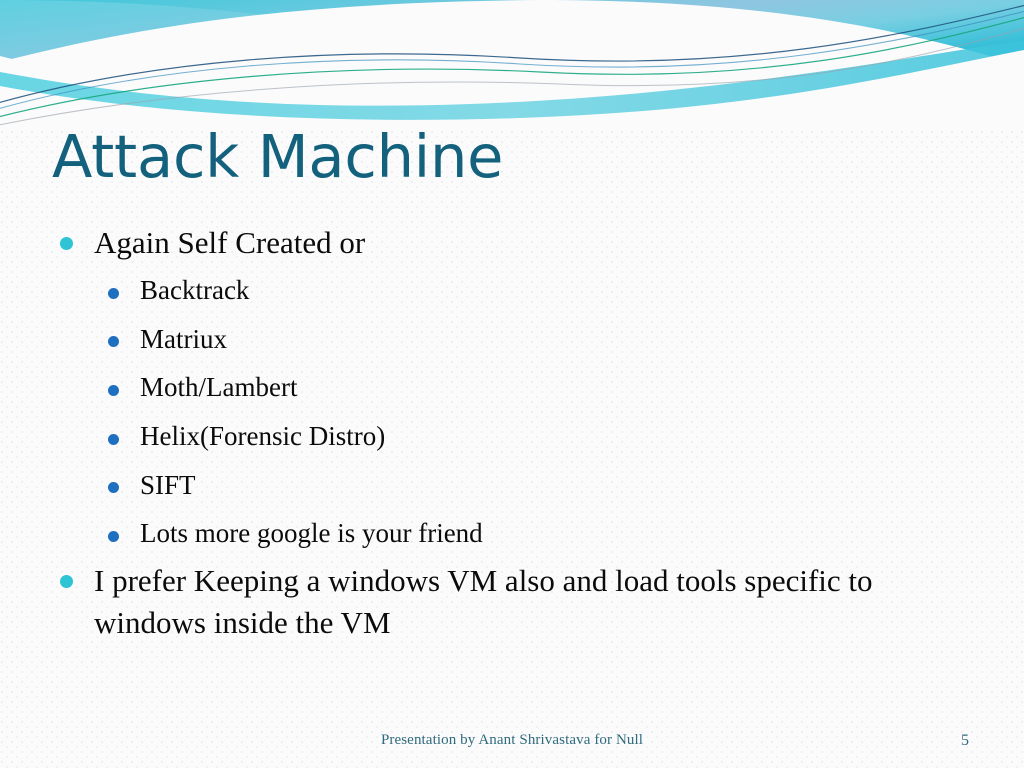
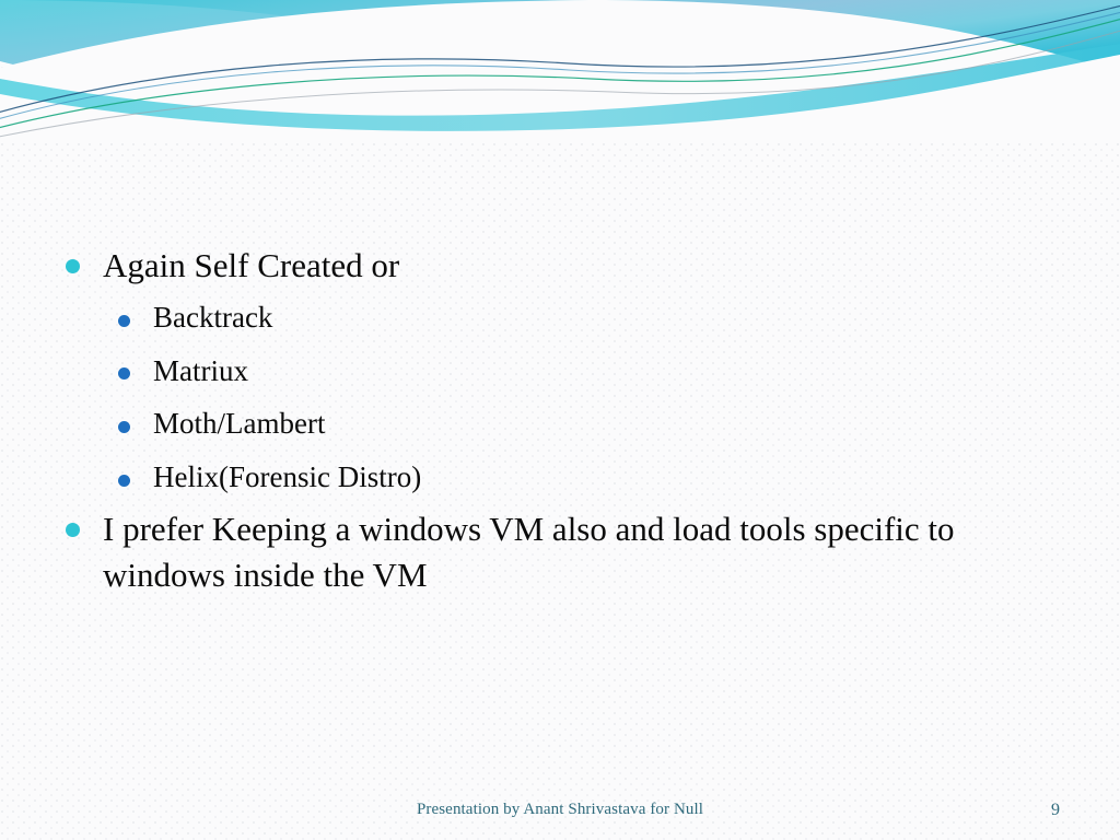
- Attack Machine
  Again Self Created or
  Backtrack
  Matriux
  Moth/Lambert
  Helix(Forensic Distro)
- SIFT
- Lots more google is your friend
  I prefer Keeping a windows VM also and load tools specific to windows inside the VM
  Presentation by Anant Shrivastava for Null
- 5
+ 9
